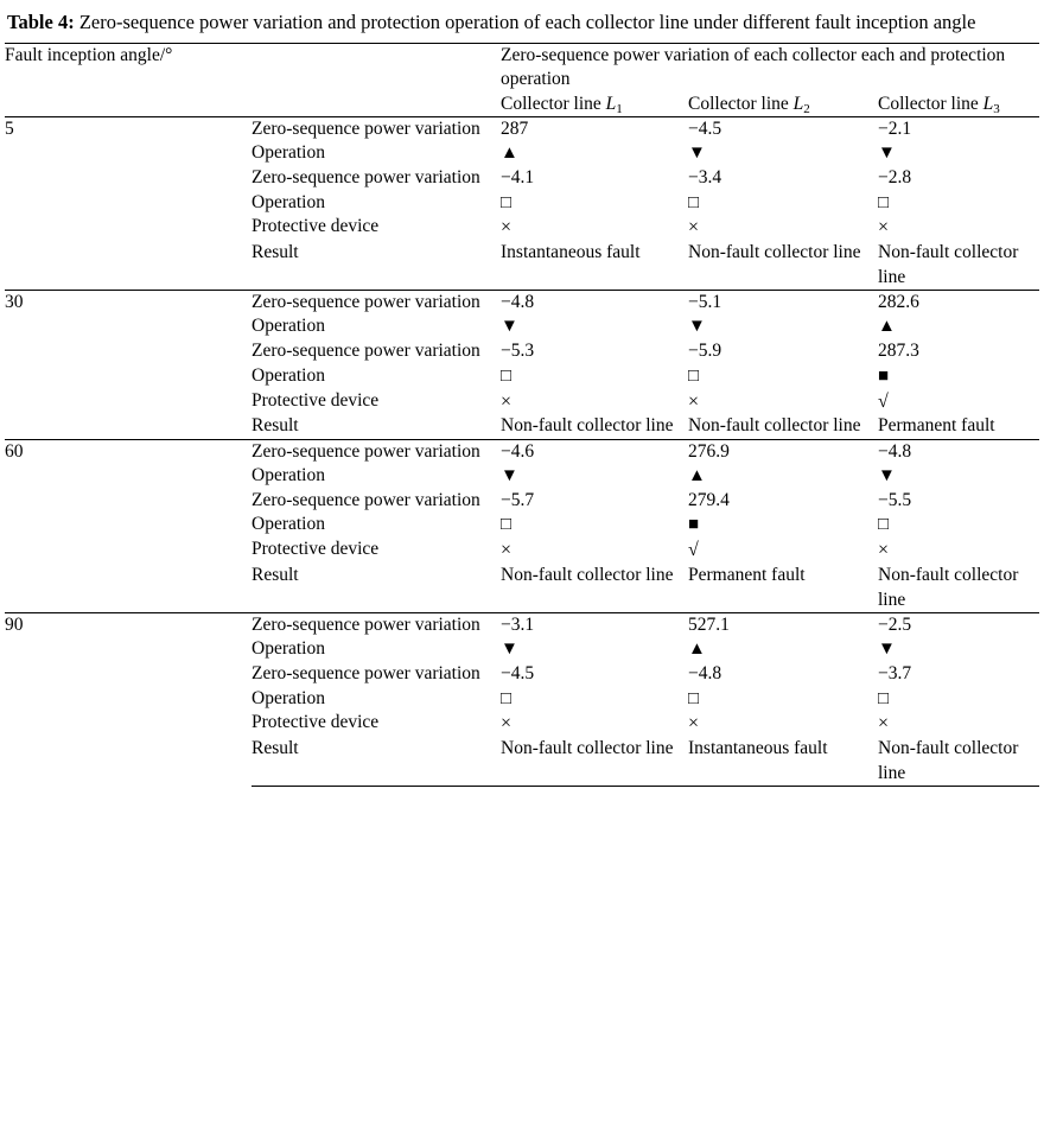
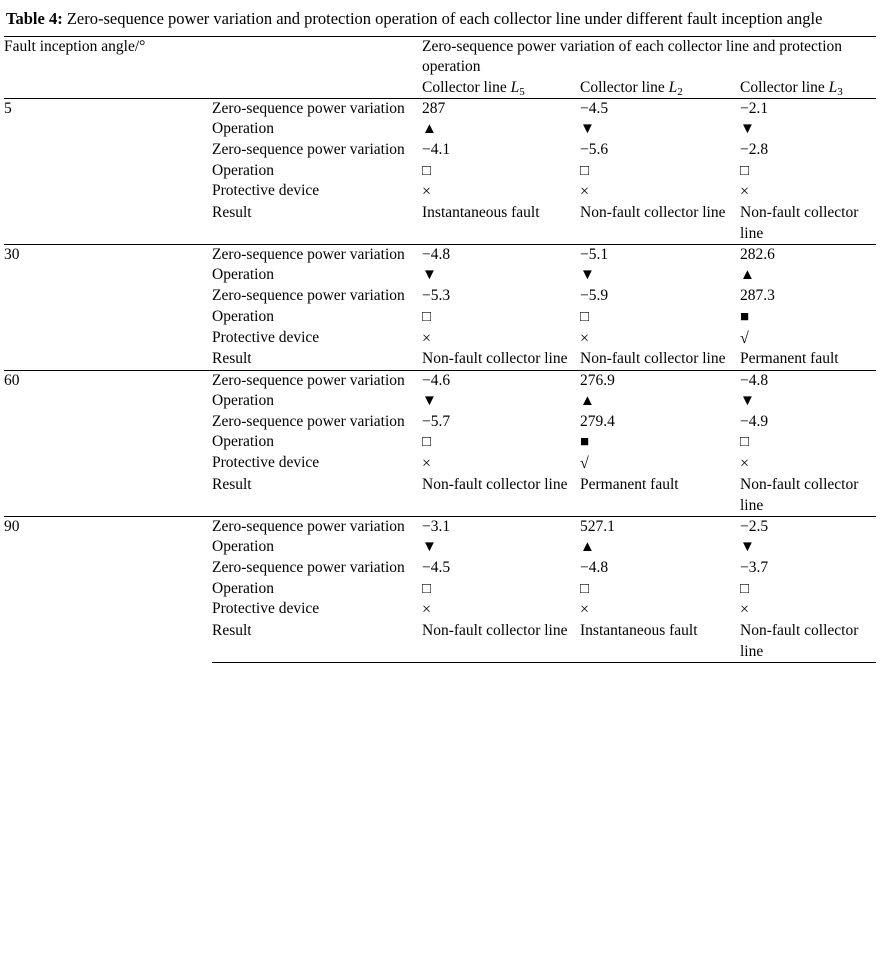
  Table 4: Zero-sequence power variation and protection operation of each collector line under different fault inception angle
- Fault inception angle/°	Zero-sequence power variation of each collector each and protection operation
+ Fault inception angle/°	Zero-sequence power variation of each collector line and protection operation
- 	Collector line L1	Collector line L2	Collector line L3
+ 	Collector line L5	Collector line L2	Collector line L3
  5	Zero-sequence power variation	287	−4.5	−2.1
  Operation
- Zero-sequence power variation	−4.1	−3.4	−2.8
+ Zero-sequence power variation	−4.1	−5.6	−2.8
  Operation
  Protective device
  Result	Instantaneous fault	Non-fault collector line	Non-fault collector line
  30	Zero-sequence power variation	−4.8	−5.1	282.6
  Operation
  Zero-sequence power variation	−5.3	−5.9	287.3
  Operation
  Protective device
  Result	Non-fault collector line	Non-fault collector line	Permanent fault
  60	Zero-sequence power variation	−4.6	276.9	−4.8
  Operation
- Zero-sequence power variation	−5.7	279.4	−5.5
+ Zero-sequence power variation	−5.7	279.4	−4.9
  Operation
  Protective device
  Result	Non-fault collector line	Permanent fault	Non-fault collector line
  90	Zero-sequence power variation	−3.1	527.1	−2.5
  Operation
  Zero-sequence power variation	−4.5	−4.8	−3.7
  Operation
  Protective device
  Result	Non-fault collector line	Instantaneous fault	Non-fault collector line
